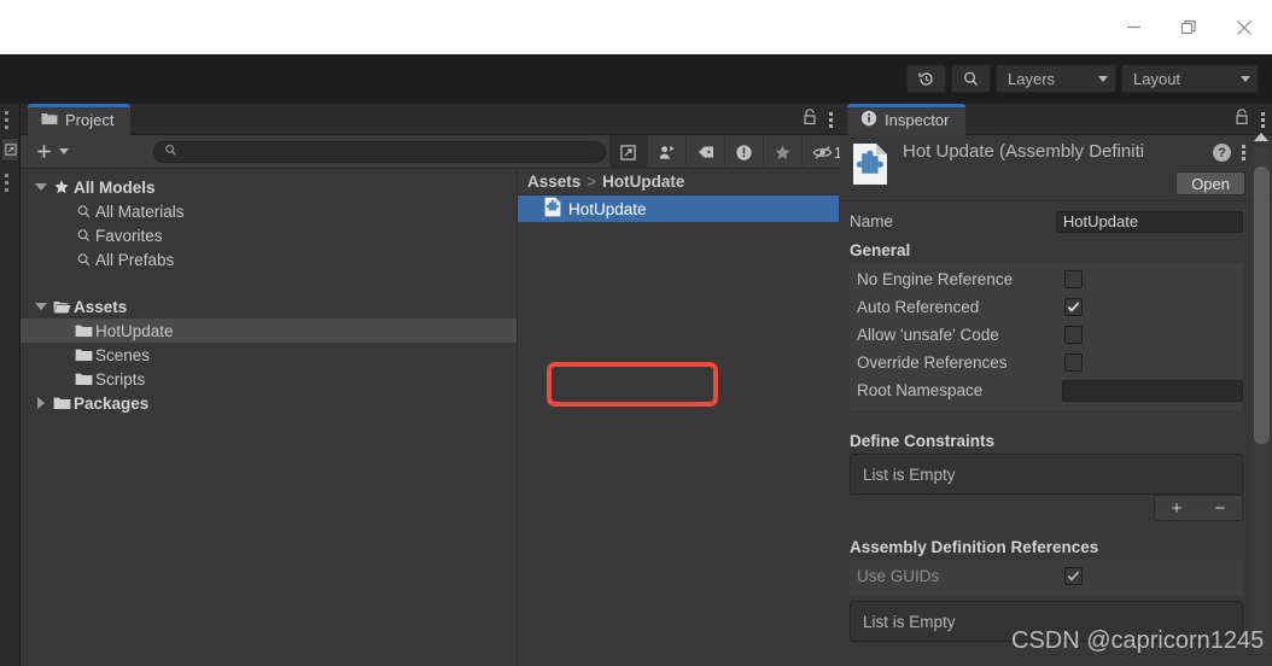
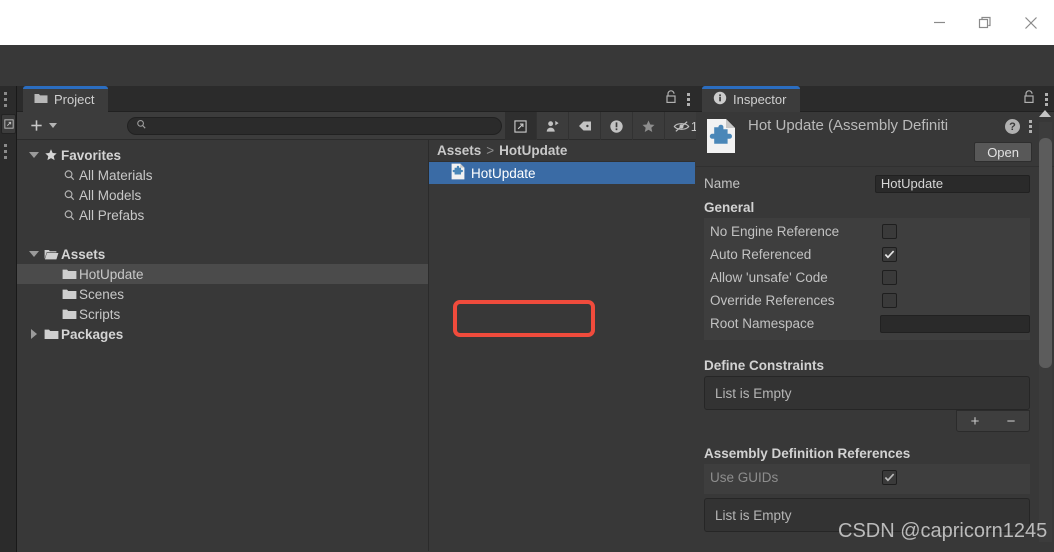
- Layers
- Layout
  Project
- All Models
+ Favorites
  All Materials
- Favorites
+ All Models
  All Prefabs
  Assets
  HotUpdate
  Scenes
  Scripts
  Packages
  Assets
  >
  HotUpdate
  HotUpdate
  Inspector
  Hot Update (Assembly Definiti
  ?
  Open
  Name
  HotUpdate
  General
  No Engine Reference
  Auto Referenced
  Allow 'unsafe' Code
  Override References
  Root Namespace
  Define Constraints
  List is Empty
  +
  −
  Assembly Definition References
  Use GUIDs
  List is Empty
  CSDN @capricorn1245
